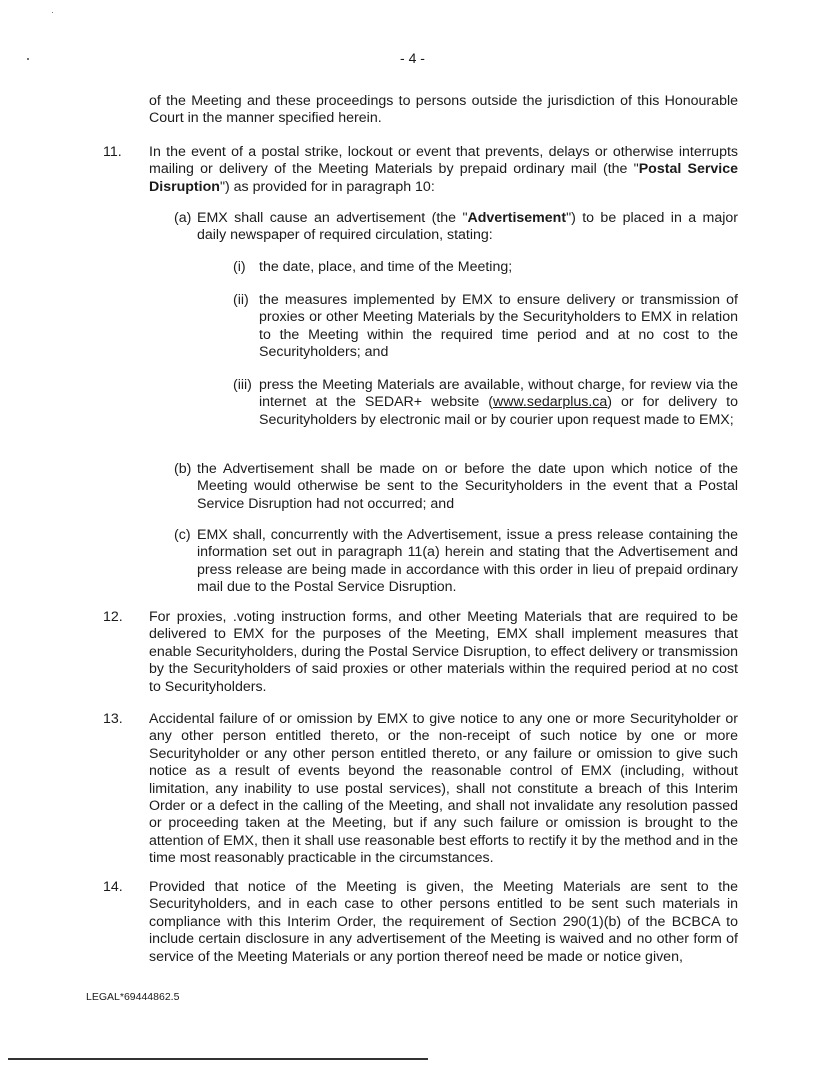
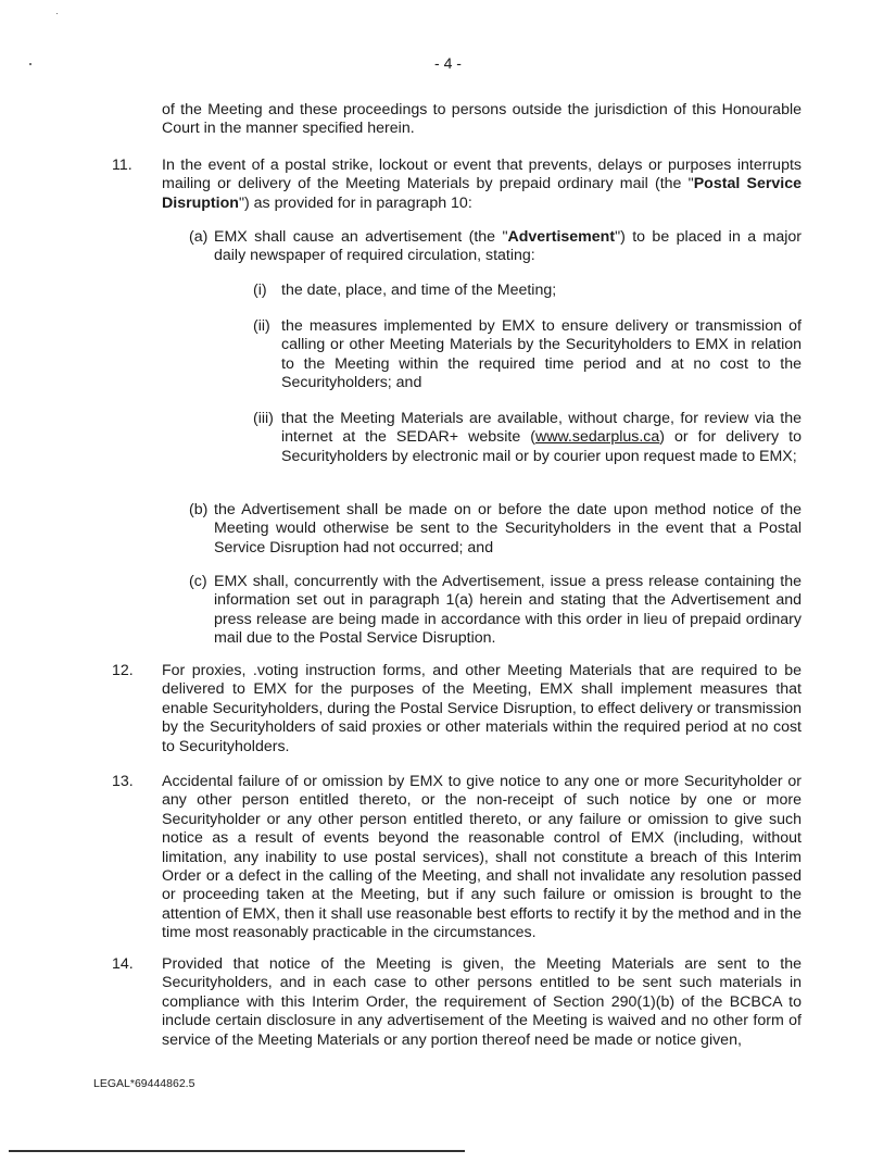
  - 4 -
  of the Meeting and these proceedings to persons outside the jurisdiction of this Honourable Court in the manner specified herein.
  11.
- In the event of a postal strike, lockout or event that prevents, delays or otherwise interrupts mailing or delivery of the Meeting Materials by prepaid ordinary mail (the "Postal Service Disruption") as provided for in paragraph 10:
+ In the event of a postal strike, lockout or event that prevents, delays or purposes interrupts mailing or delivery of the Meeting Materials by prepaid ordinary mail (the "Postal Service Disruption") as provided for in paragraph 10:
  (a)
  EMX shall cause an advertisement (the "Advertisement") to be placed in a major daily newspaper of required circulation, stating:
  (i)
  the date, place, and time of the Meeting;
  (ii)
- the measures implemented by EMX to ensure delivery or transmission of proxies or other Meeting Materials by the Securityholders to EMX in relation to the Meeting within the required time period and at no cost to the Securityholders; and
+ the measures implemented by EMX to ensure delivery or transmission of calling or other Meeting Materials by the Securityholders to EMX in relation to the Meeting within the required time period and at no cost to the Securityholders; and
  (iii)
- press the Meeting Materials are available, without charge, for review via the internet at the SEDAR+ website (www.sedarplus.ca) or for delivery to Securityholders by electronic mail or by courier upon request made to EMX;
+ that the Meeting Materials are available, without charge, for review via the internet at the SEDAR+ website (www.sedarplus.ca) or for delivery to Securityholders by electronic mail or by courier upon request made to EMX;
  (b)
- the Advertisement shall be made on or before the date upon which notice of the Meeting would otherwise be sent to the Securityholders in the event that a Postal Service Disruption had not occurred; and
+ the Advertisement shall be made on or before the date upon method notice of the Meeting would otherwise be sent to the Securityholders in the event that a Postal Service Disruption had not occurred; and
  (c)
- EMX shall, concurrently with the Advertisement, issue a press release containing the information set out in paragraph 11(a) herein and stating that the Advertisement and press release are being made in accordance with this order in lieu of prepaid ordinary mail due to the Postal Service Disruption.
+ EMX shall, concurrently with the Advertisement, issue a press release containing the information set out in paragraph 1(a) herein and stating that the Advertisement and press release are being made in accordance with this order in lieu of prepaid ordinary mail due to the Postal Service Disruption.
  12.
  For proxies, .voting instruction forms, and other Meeting Materials that are required to be delivered to EMX for the purposes of the Meeting, EMX shall implement measures that enable Securityholders, during the Postal Service Disruption, to effect delivery or transmission by the Securityholders of said proxies or other materials within the required period at no cost to Securityholders.
  13.
  Accidental failure of or omission by EMX to give notice to any one or more Securityholder or any other person entitled thereto, or the non-receipt of such notice by one or more Securityholder or any other person entitled thereto, or any failure or omission to give such notice as a result of events beyond the reasonable control of EMX (including, without limitation, any inability to use postal services), shall not constitute a breach of this Interim Order or a defect in the calling of the Meeting, and shall not invalidate any resolution passed or proceeding taken at the Meeting, but if any such failure or omission is brought to the attention of EMX, then it shall use reasonable best efforts to rectify it by the method and in the time most reasonably practicable in the circumstances.
  14.
  Provided that notice of the Meeting is given, the Meeting Materials are sent to the Securityholders, and in each case to other persons entitled to be sent such materials in compliance with this Interim Order, the requirement of Section 290(1)(b) of the BCBCA to include certain disclosure in any advertisement of the Meeting is waived and no other form of service of the Meeting Materials or any portion thereof need be made or notice given,
  LEGAL*69444862.5
